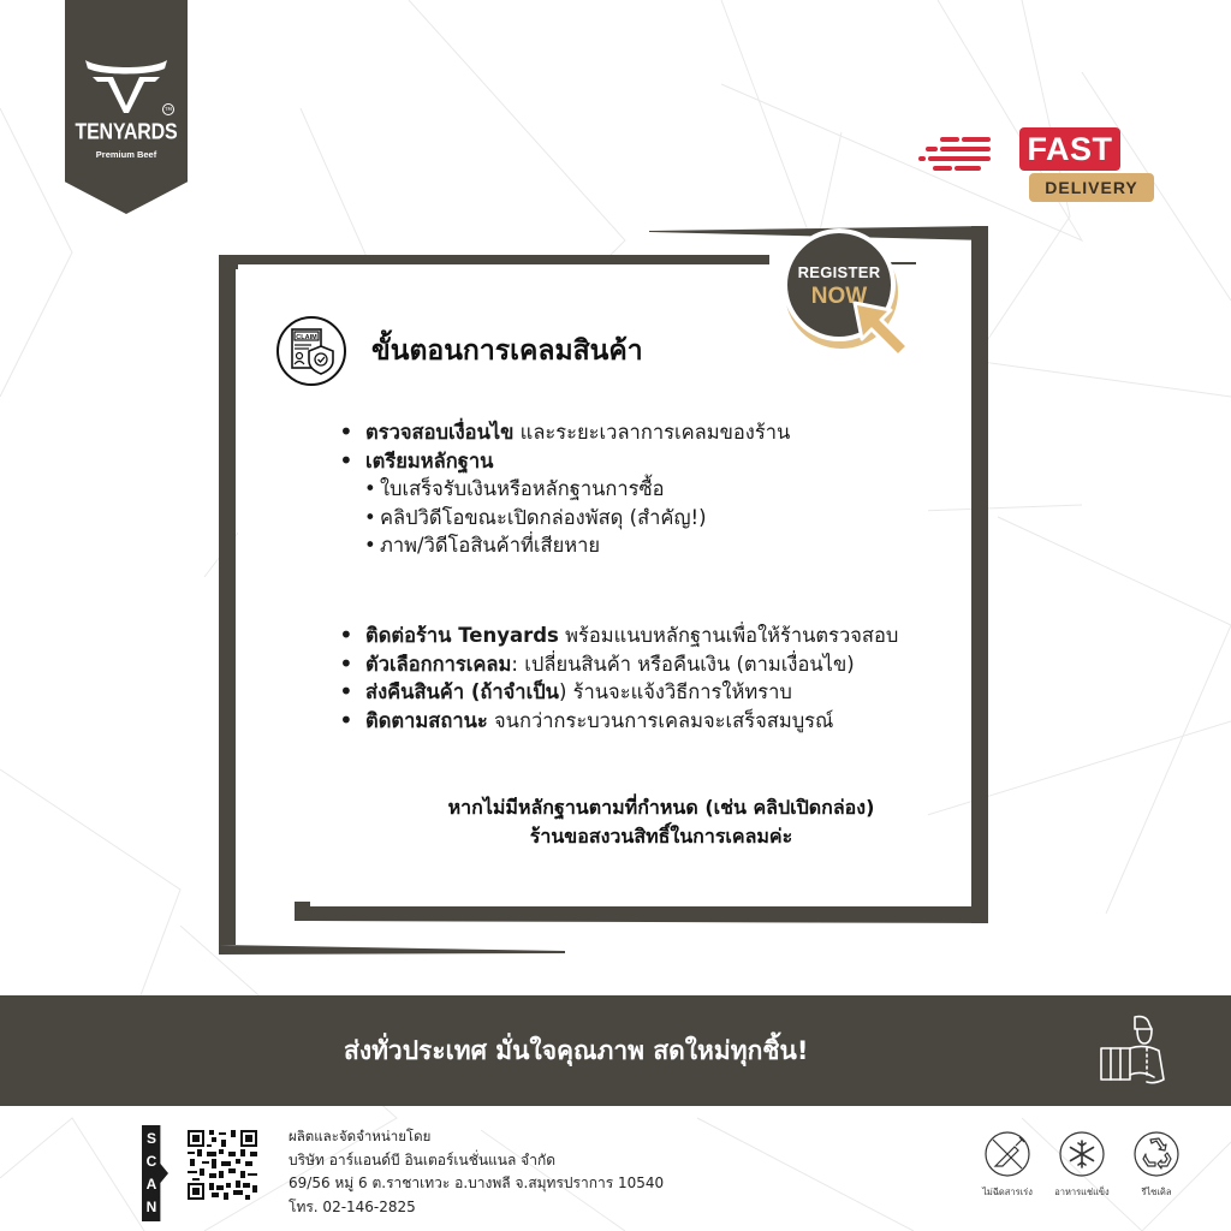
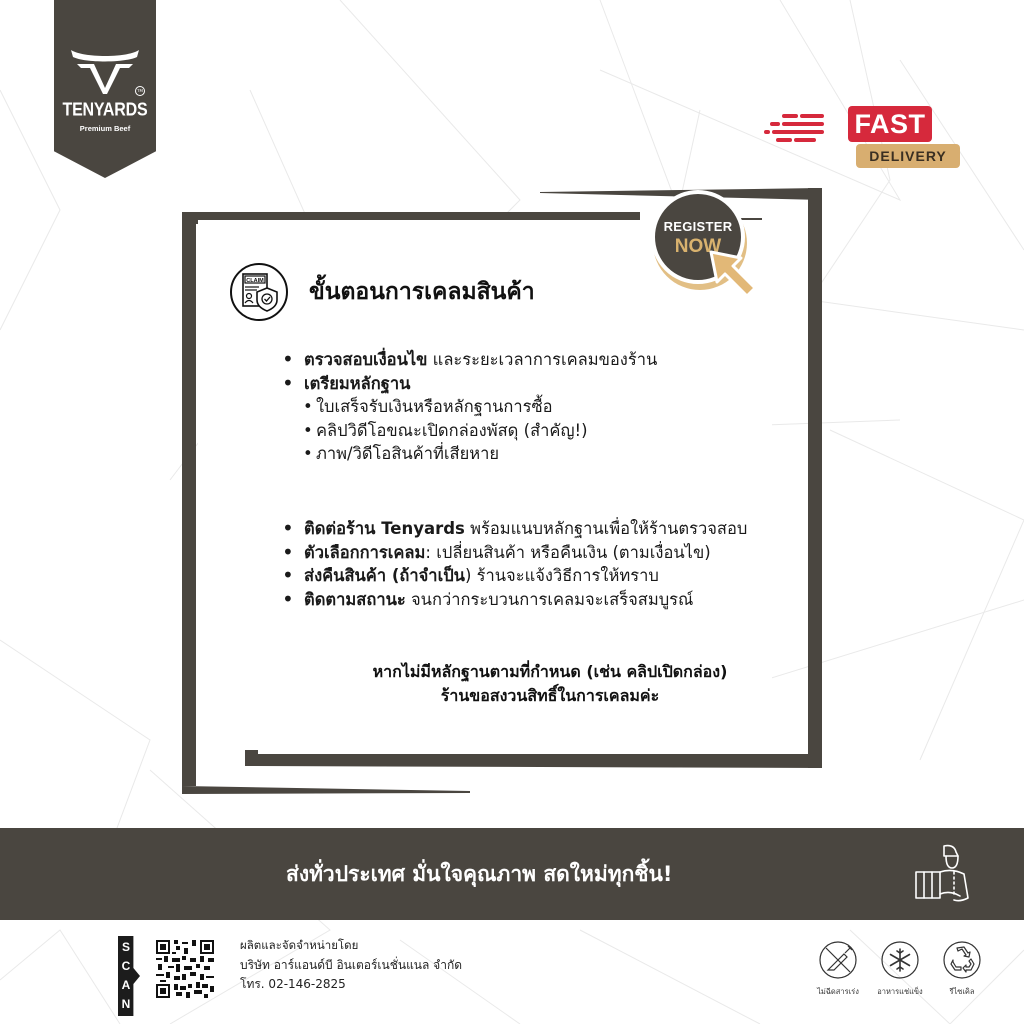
  TENYARDS
  Premium Beef
  FAST
  DELIVERY
  REGISTER
  NOW
  ขั้นตอนการเคลมสินค้า
  ตรวจสอบเงื่อนไข และระยะเวลาการเคลมของร้าน
  เตรียมหลักฐาน
  ใบเสร็จรับเงินหรือหลักฐานการซื้อ
  คลิปวิดีโอขณะเปิดกล่องพัสดุ (สำคัญ!)
  ภาพ/วิดีโอสินค้าที่เสียหาย
  ติดต่อร้าน Tenyards พร้อมแนบหลักฐานเพื่อให้ร้านตรวจสอบ
  ตัวเลือกการเคลม: เปลี่ยนสินค้า หรือคืนเงิน (ตามเงื่อนไข)
  ส่งคืนสินค้า (ถ้าจำเป็น) ร้านจะแจ้งวิธีการให้ทราบ
  ติดตามสถานะ จนกว่ากระบวนการเคลมจะเสร็จสมบูรณ์
  หากไม่มีหลักฐานตามที่กำหนด (เช่น คลิปเปิดกล่อง)
  ร้านขอสงวนสิทธิ์ในการเคลมค่ะ
  ส่งทั่วประเทศ มั่นใจคุณภาพ สดใหม่ทุกชิ้น!
  S
  C
  A
  N
  ผลิตและจัดจำหน่ายโดย
  บริษัท อาร์แอนด์บี อินเตอร์เนชั่นแนล จำกัด
- 69/56 หมู่ 6 ต.ราชาเทวะ อ.บางพลี จ.สมุทรปราการ 10540
  โทร. 02-146-2825
  ไม่ฉีดสารเร่ง
  อาหารแช่แข็ง
  รีไซเคิล
